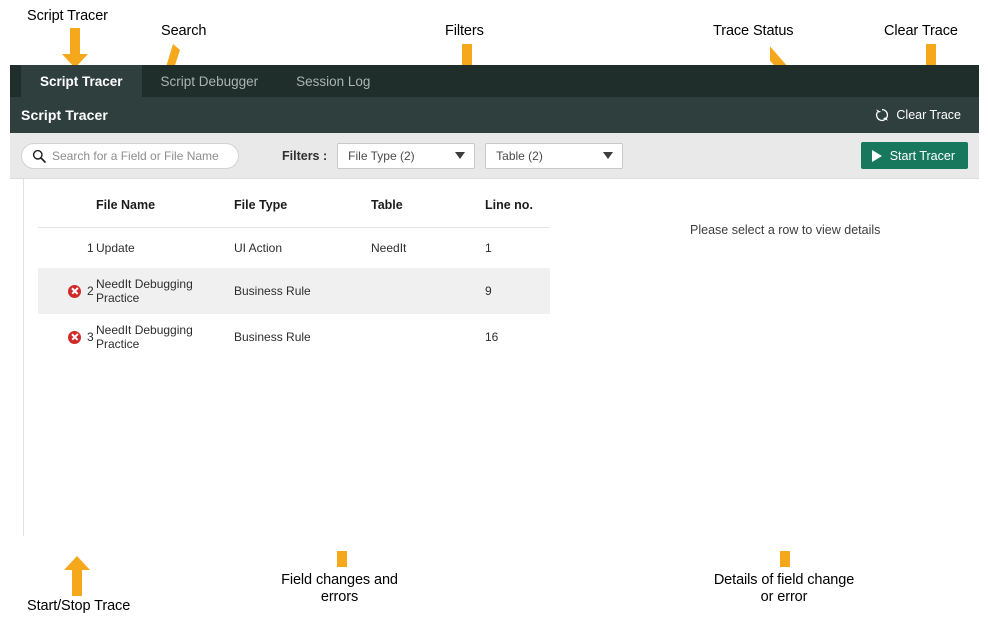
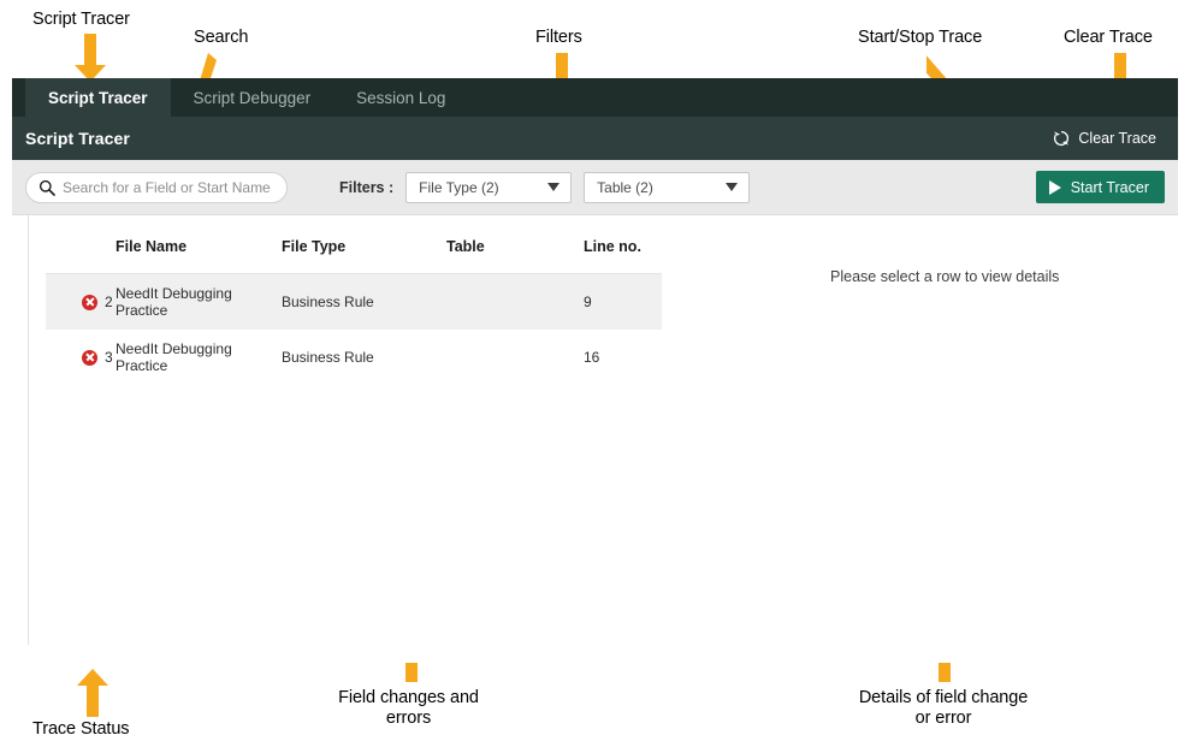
  Script Tracer
  Search
  Filters
- Trace Status
+ Start/Stop Trace
  Clear Trace
- Start/Stop Trace
+ Trace Status
  Field changes and
  errors
  Details of field change
  or error
  Script Tracer
  Script Debugger
  Session Log
  Script Tracer
  Clear Trace
- Search for a Field or File Name
+ Search for a Field or Start Name
  Filters :
  File Type (2)
  Table (2)
  Start Tracer
  	File Name	File Type	Table	Line no.
- 1	Update	UI Action	NeedIt	1
  2	NeedIt Debugging Practice	Business Rule		9
  3	NeedIt Debugging Practice	Business Rule		16
  Please select a row to view details
